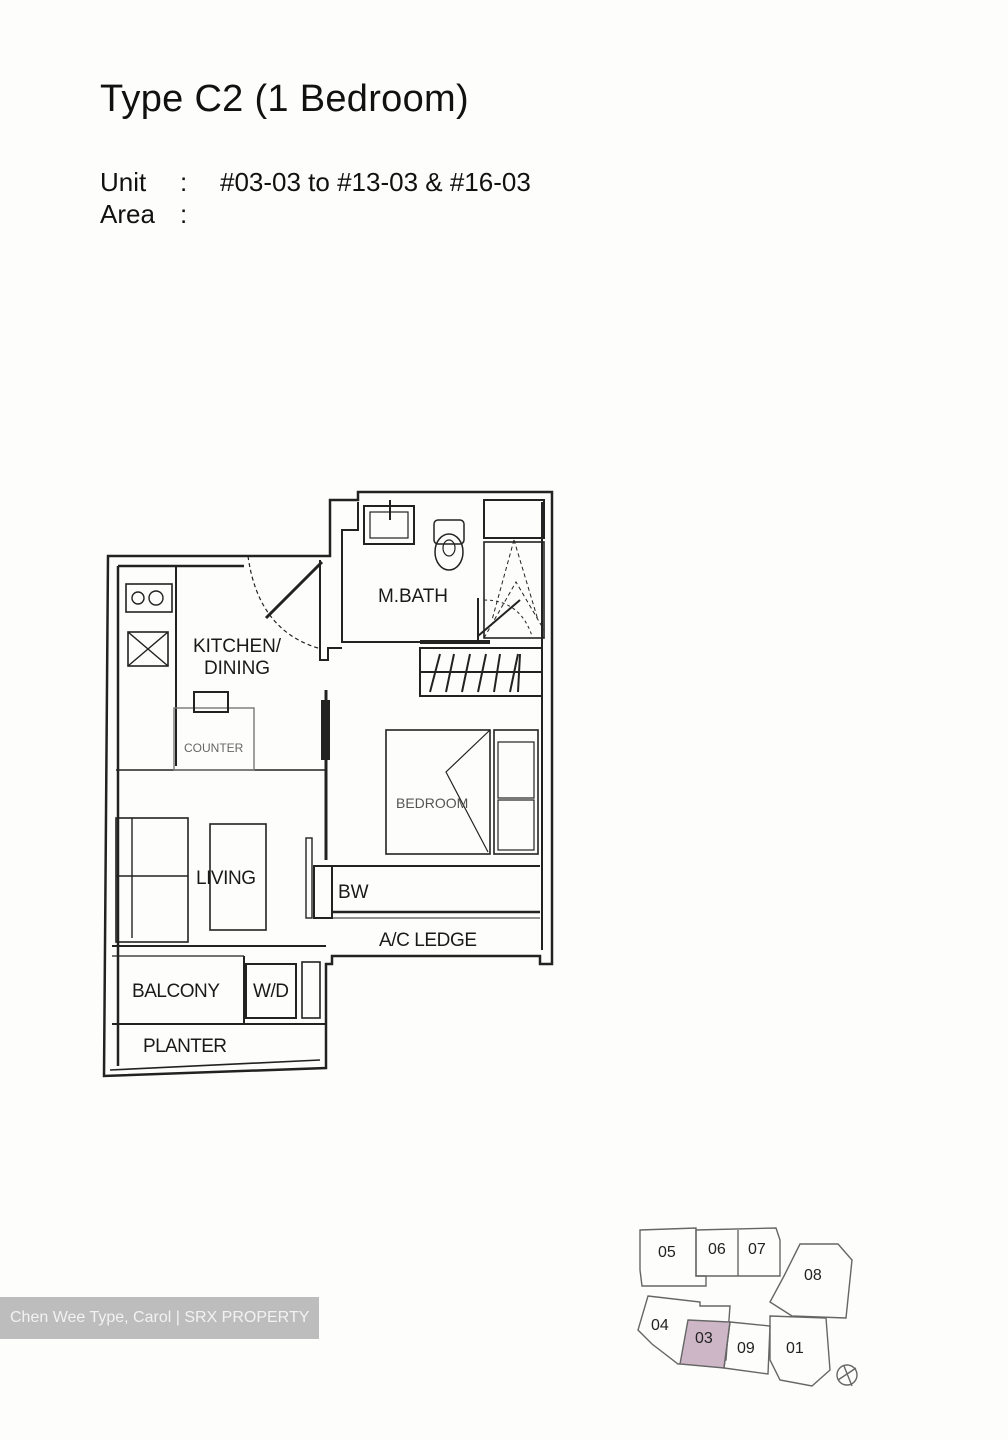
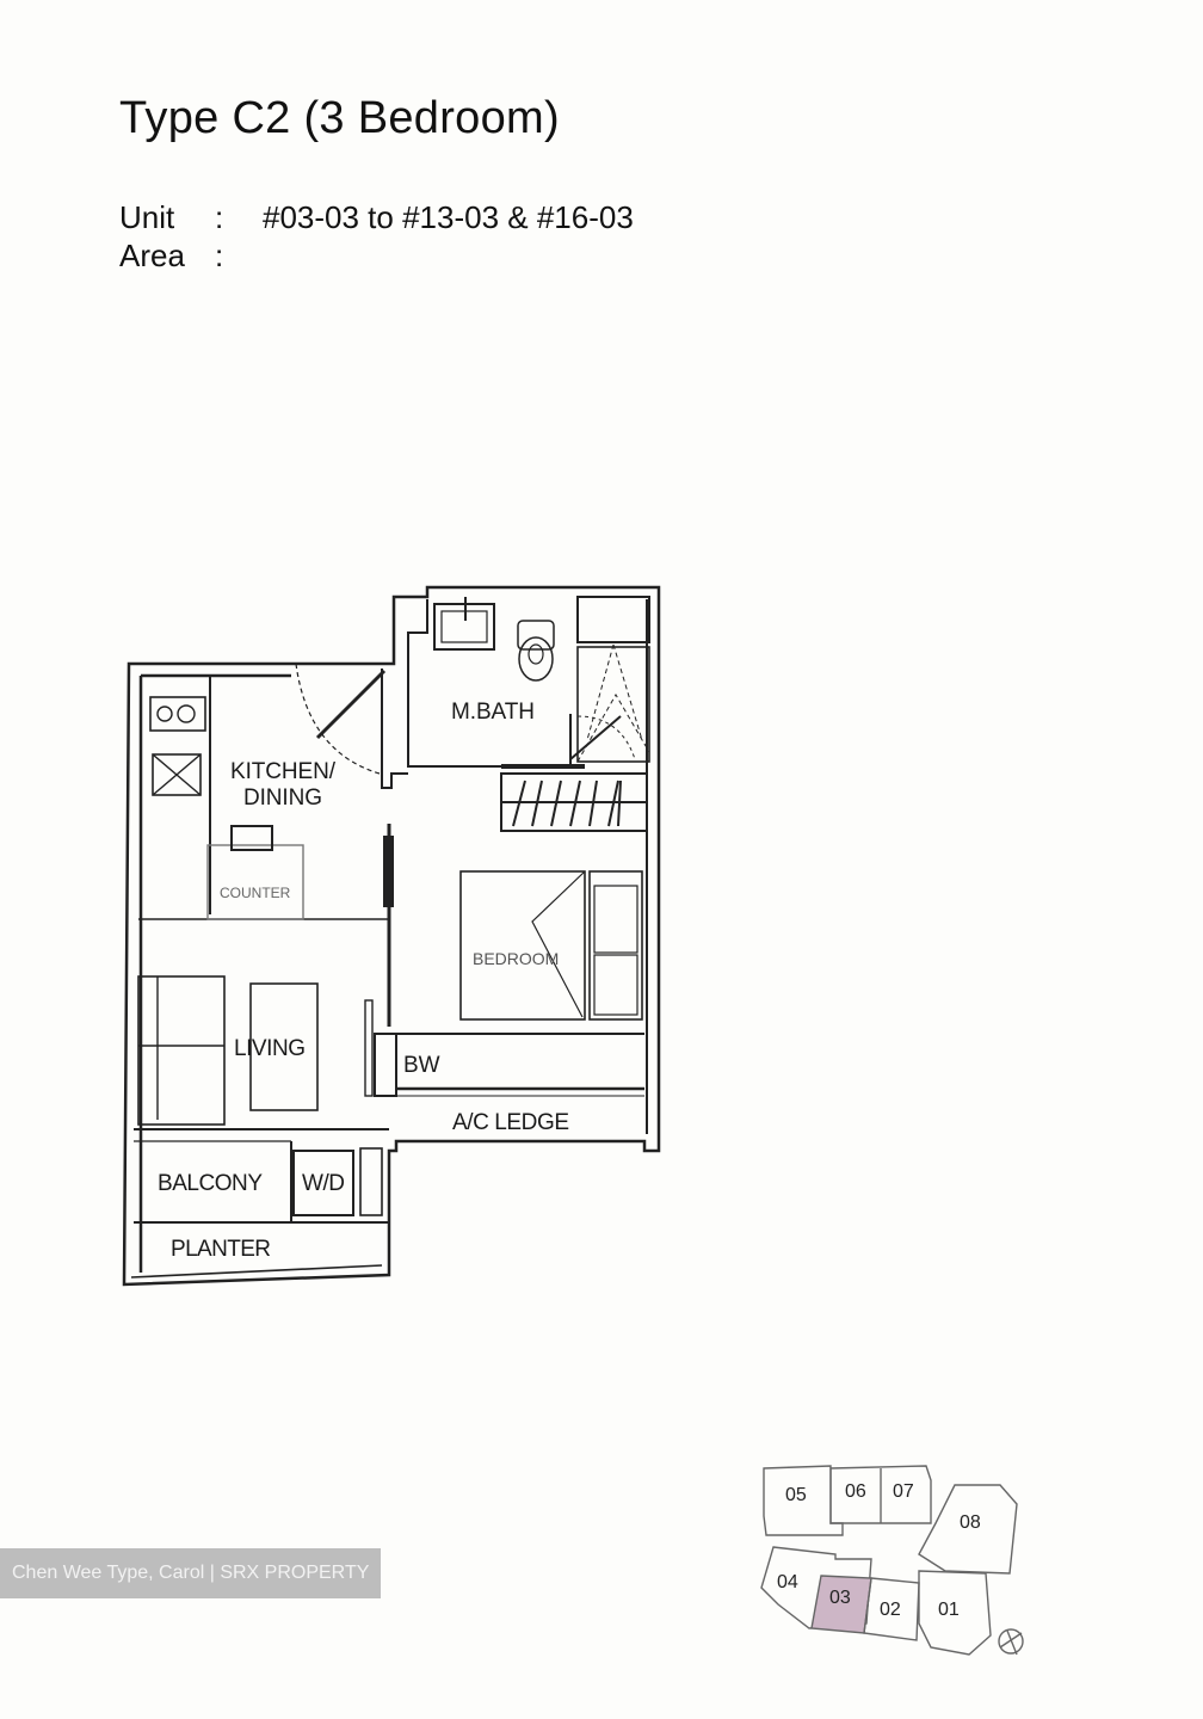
- Type C2 (1 Bedroom)
+ Type C2 (3 Bedroom)
  Unit
  :
  #03-03 to #13-03 & #16-03
  Area
  :
  KITCHEN/
  DINING
  M.BATH
  COUNTER
  LIVING
  BW
  A/C LEDGE
  BALCONY
  W/D
  PLANTER
  BEDROOM
  05
  06
  07
  08
  04
  03
- 09
+ 02
  01
  Chen Wee Type, Carol | SRX PROPERTY
